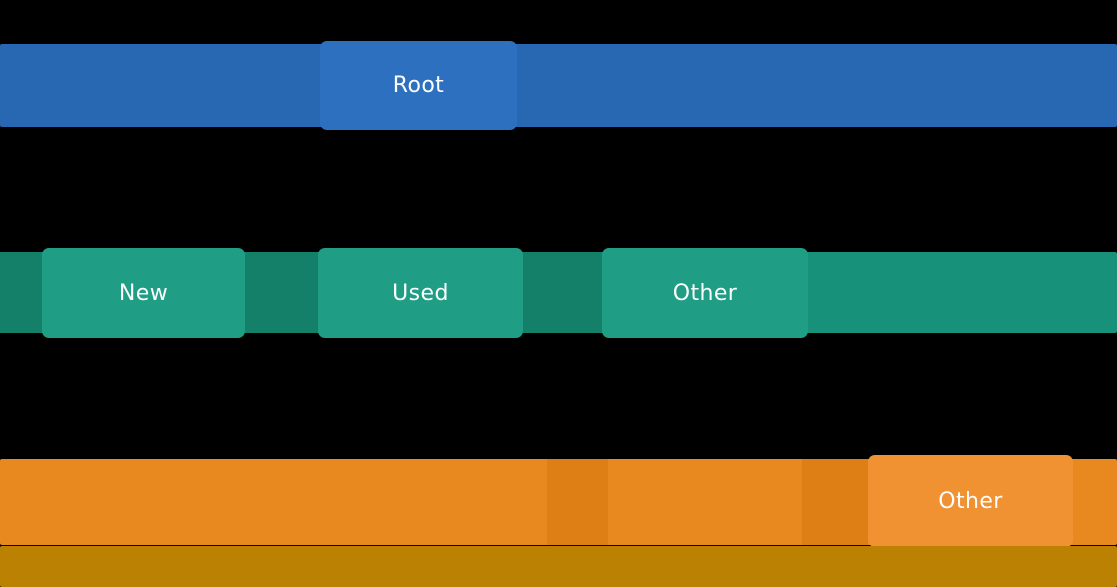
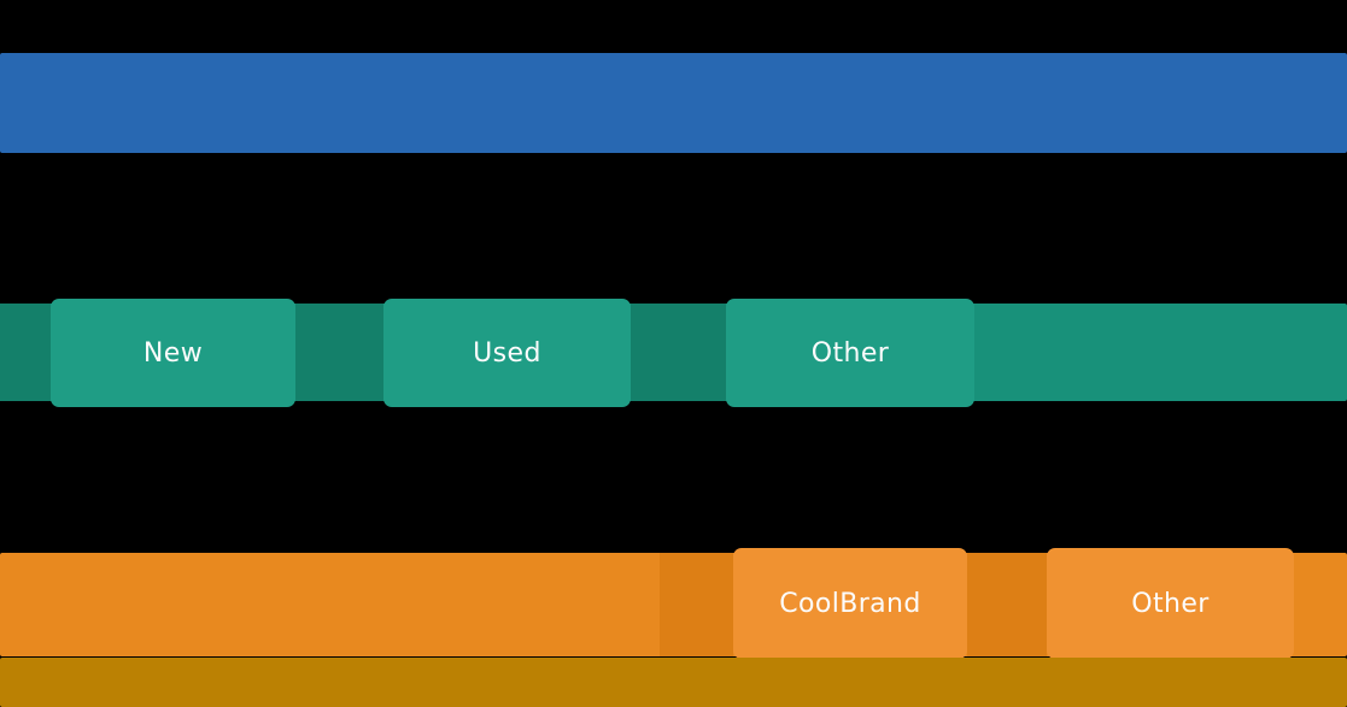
- Root
  New
  Used
  Other
+ CoolBrand
  Other
